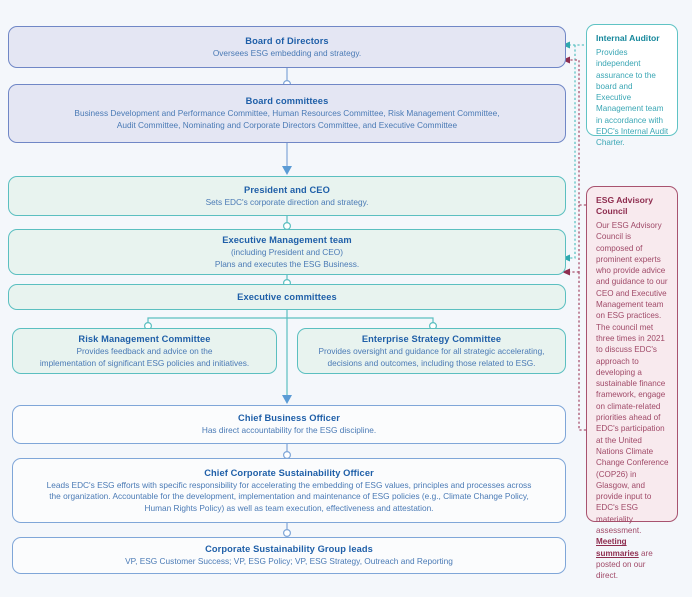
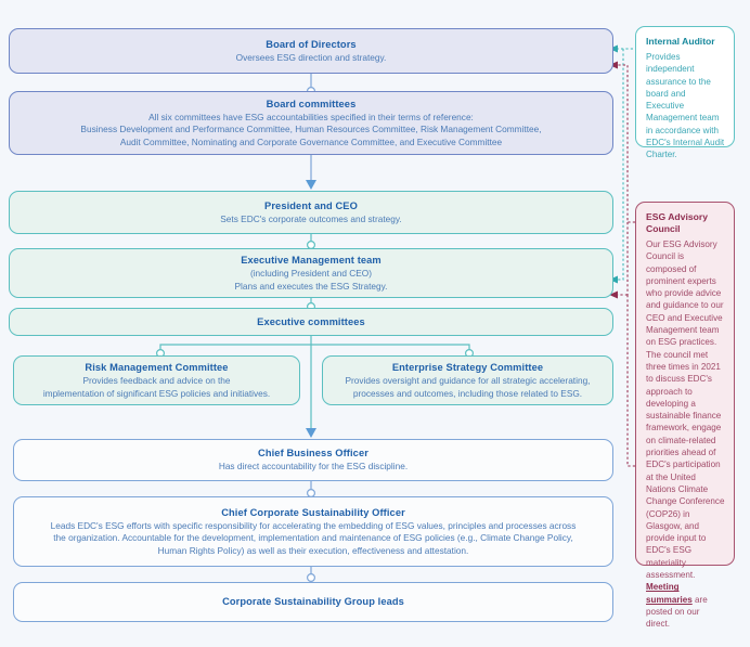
  Board of Directors
- Oversees ESG embedding and strategy.
+ Oversees ESG direction and strategy.
  Board committees
+ All six committees have ESG accountabilities specified in their terms of reference:
  Business Development and Performance Committee, Human Resources Committee, Risk Management Committee,
- Audit Committee, Nominating and Corporate Directors Committee, and Executive Committee
+ Audit Committee, Nominating and Corporate Governance Committee, and Executive Committee
  President and CEO
- Sets EDC's corporate direction and strategy.
+ Sets EDC's corporate outcomes and strategy.
  Executive Management team
  (including President and CEO)
- Plans and executes the ESG Business.
+ Plans and executes the ESG Strategy.
  Executive committees
  Risk Management Committee
  Provides feedback and advice on the
  implementation of significant ESG policies and initiatives.
  Enterprise Strategy Committee
  Provides oversight and guidance for all strategic accelerating,
- decisions and outcomes, including those related to ESG.
+ processes and outcomes, including those related to ESG.
  Chief Business Officer
  Has direct accountability for the ESG discipline.
  Chief Corporate Sustainability Officer
  Leads EDC's ESG efforts with specific responsibility for accelerating the embedding of ESG values, principles and processes across
  the organization. Accountable for the development, implementation and maintenance of ESG policies (e.g., Climate Change Policy,
- Human Rights Policy) as well as team execution, effectiveness and attestation.
+ Human Rights Policy) as well as their execution, effectiveness and attestation.
  Corporate Sustainability Group leads
- VP, ESG Customer Success; VP, ESG Policy; VP, ESG Strategy, Outreach and Reporting
  Internal Auditor
  Provides independent assurance to the board and Executive Management team in accordance with EDC's Internal Audit Charter.
  ESG Advisory Council
  Our ESG Advisory Council is composed of prominent experts who provide advice and guidance to our CEO and Executive Management team on ESG practices. The council met three times in 2021 to discuss EDC's approach to developing a sustainable finance framework, engage on climate-related priorities ahead of EDC's participation at the United Nations Climate Change Conference (COP26) in Glasgow, and provide input to EDC's ESG materiality assessment. Meeting summaries are posted on our direct.
